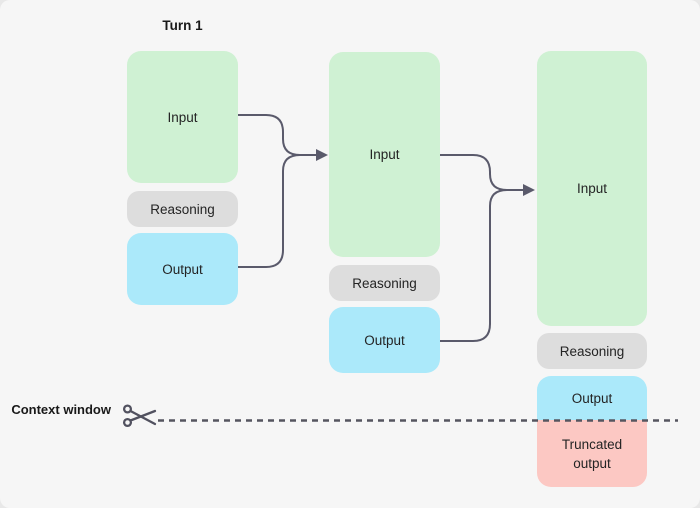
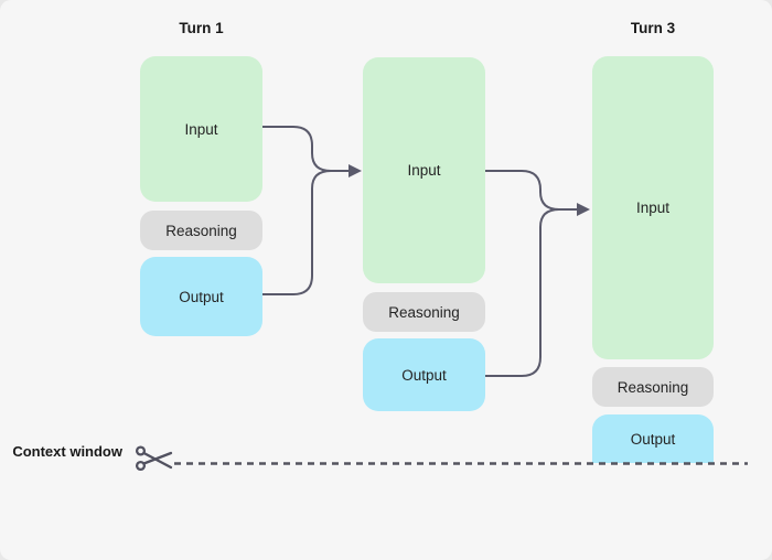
  Turn 1
+ Turn 3
  Input
  Reasoning
  Output
  Input
  Reasoning
  Output
  Input
  Reasoning
  Output
- Truncated output
  Context window
